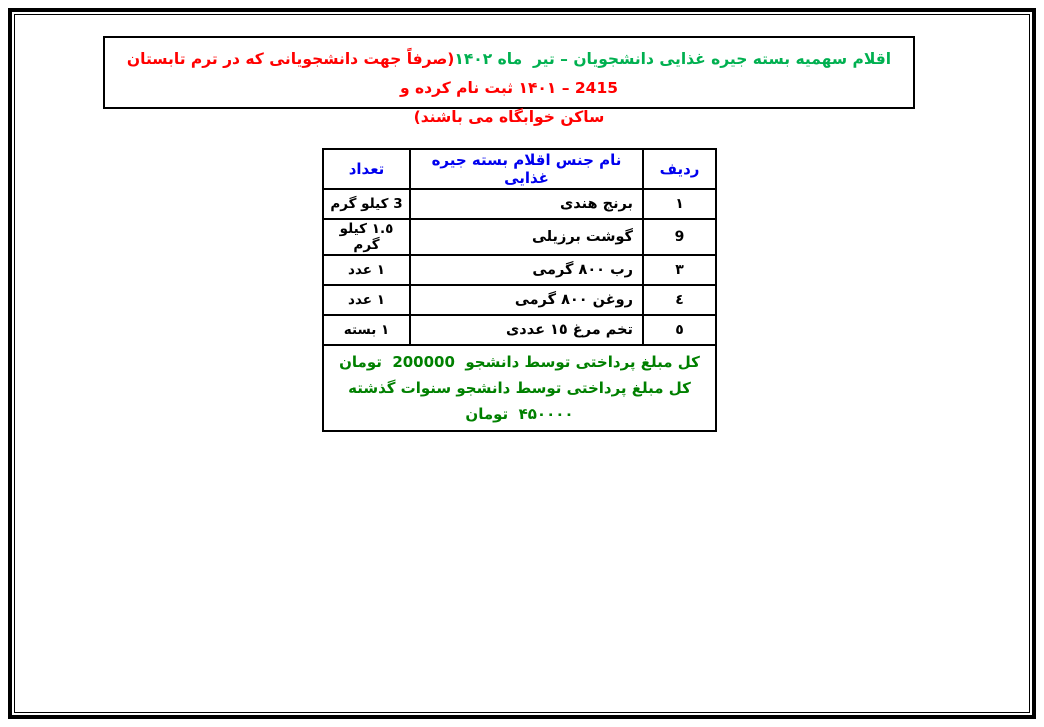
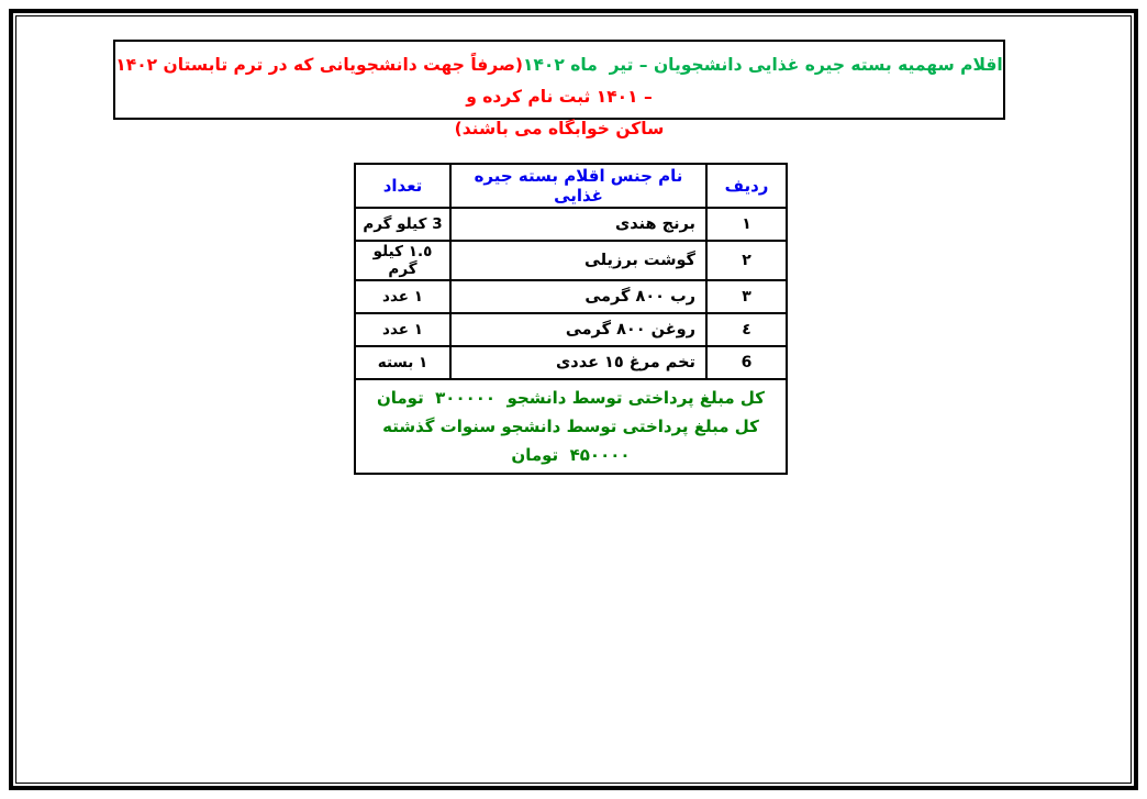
- اقلام سهمیه بسته جیره غذایی دانشجویان – تیر ماه ۱۴۰۲(صرفاً جهت دانشجویانی که در ترم تابستان 2415 – ۱۴۰۱ ثبت نام کرده و
+ اقلام سهمیه بسته جیره غذایی دانشجویان – تیر ماه ۱۴۰۲(صرفاً جهت دانشجویانی که در ترم تابستان ۱۴۰۲ – ۱۴۰۱ ثبت نام کرده و
  ساکن خوابگاه می باشند)
  ردیف	نام جنس اقلام بسته جیره غذایی	تعداد
  ۱	برنج هندی	3 کیلو گرم
- 9	گوشت برزیلی	١.٥ کیلو گرم
+ ۲	گوشت برزیلی	١.٥ کیلو گرم
  ۳	رب ٨٠٠ گرمی	١ عدد
  ٤	روغن ٨٠٠ گرمی	١ عدد
- ٥	تخم مرغ ١٥ عددی	١ بسته
+ 6	تخم مرغ ١٥ عددی	١ بسته
- کل مبلغ پرداختی توسط دانشجو 200000 تومان کل مبلغ پرداختی توسط دانشجو سنوات گذشته ۴۵۰۰۰۰ تومان
+ کل مبلغ پرداختی توسط دانشجو ۳۰۰۰۰۰ تومان کل مبلغ پرداختی توسط دانشجو سنوات گذشته ۴۵۰۰۰۰ تومان
